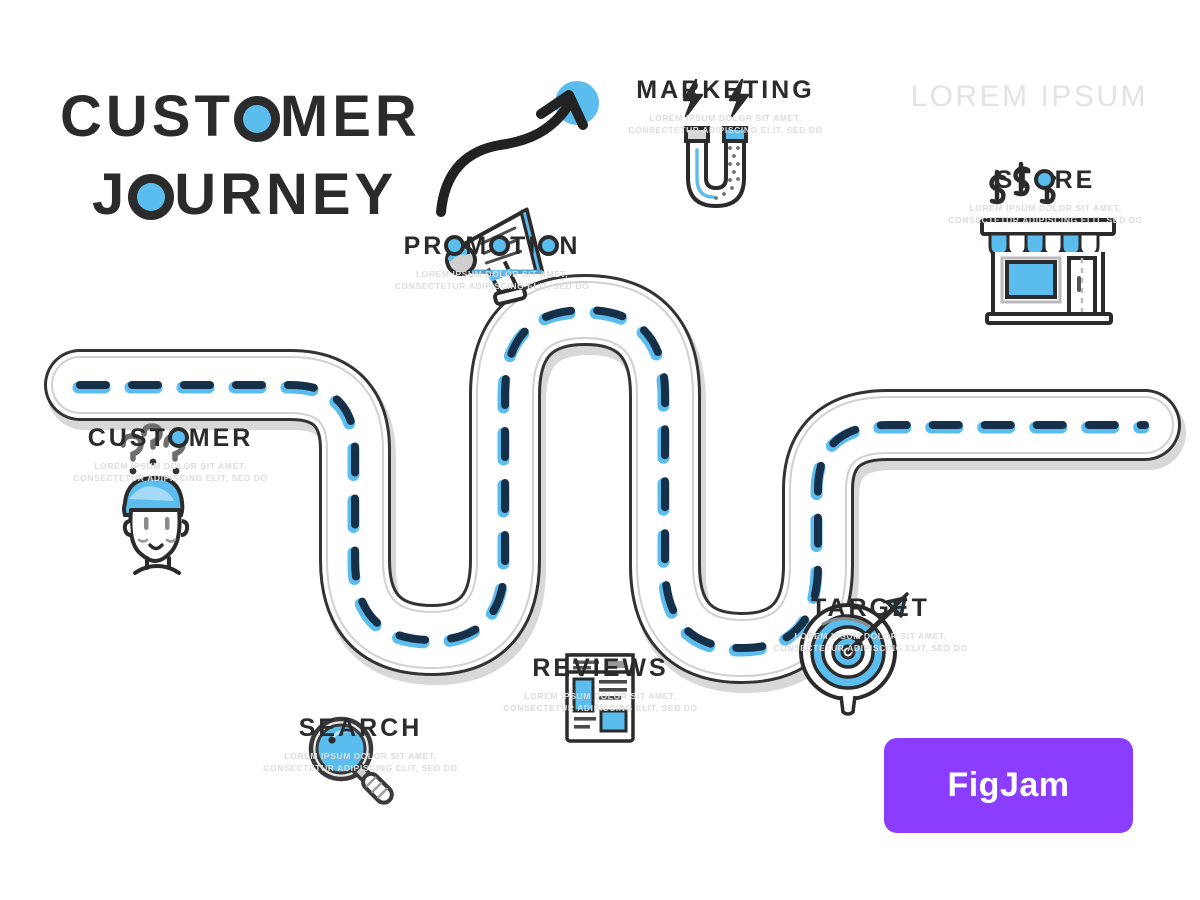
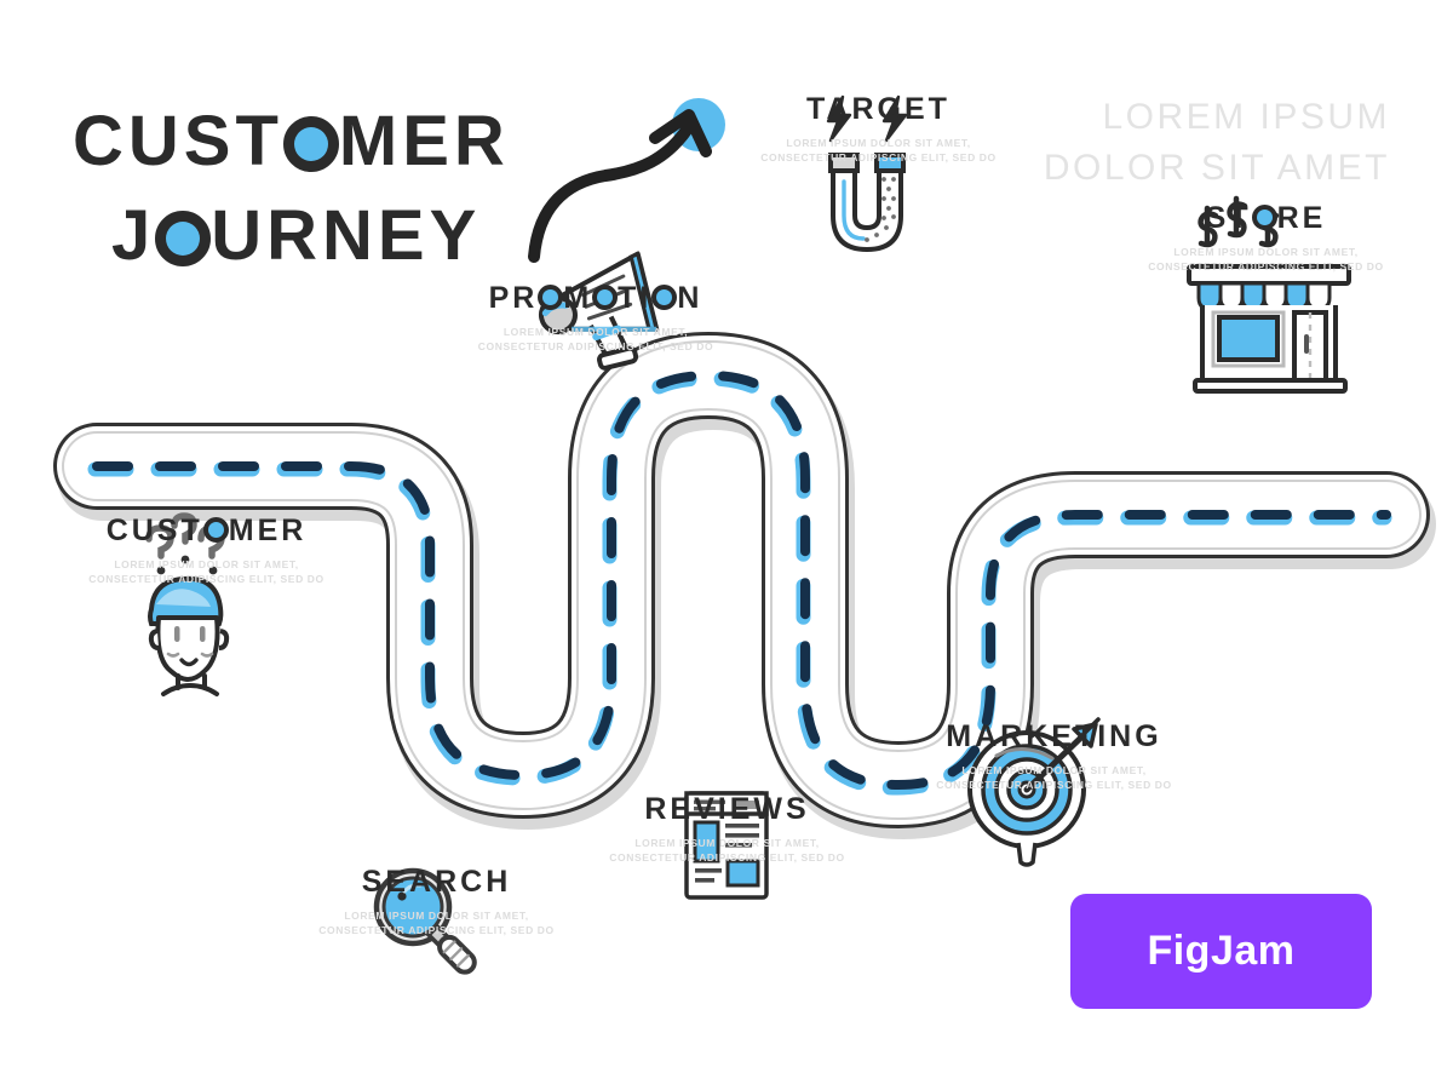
  CUST MER
  J URNEY
  LOREM IPSUM
+ DOLOR SIT AMET
  CUST MER
  LOREM IPSUM DOLOR SIT AMET,
  CONSECTETUR ADIPISCING ELIT, SED DO
  SEARCH
  LOREM IPSUM DOLOR SIT AMET,
  CONSECTETUR ADIPISCING ELIT, SED DO
  PR M TI N
  LOREM IPSUM DOLOR SIT AMET,
  CONSECTETUR ADIPISCING ELIT, SED DO
  REVIEWS
  LOREM IPSUM DOLOR SIT AMET,
  CONSECTETUR ADIPISCING ELIT, SED DO
- MARKETING
+ TARGET
  LOREM IPSUM DOLOR SIT AMET,
  CONSECTETUR ADIPISCING ELIT, SED DO
- TARGET
+ MARKETING
  LOREM IPSUM DOLOR SIT AMET,
  CONSECTETUR ADIPISCING ELIT, SED DO
  ST RE
  LOREM IPSUM DOLOR SIT AMET,
  CONSECTETUR ADIPISCING ELIT, SED DO
  FigJam
